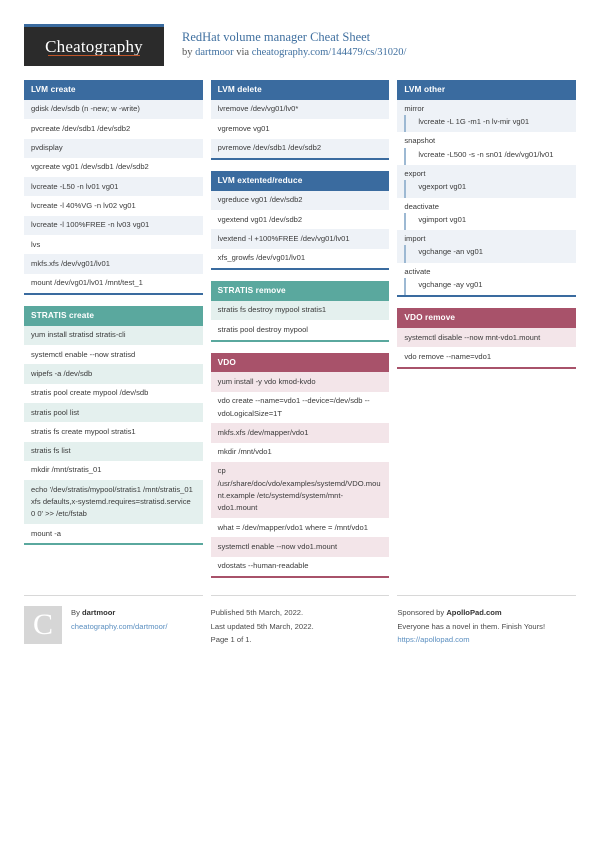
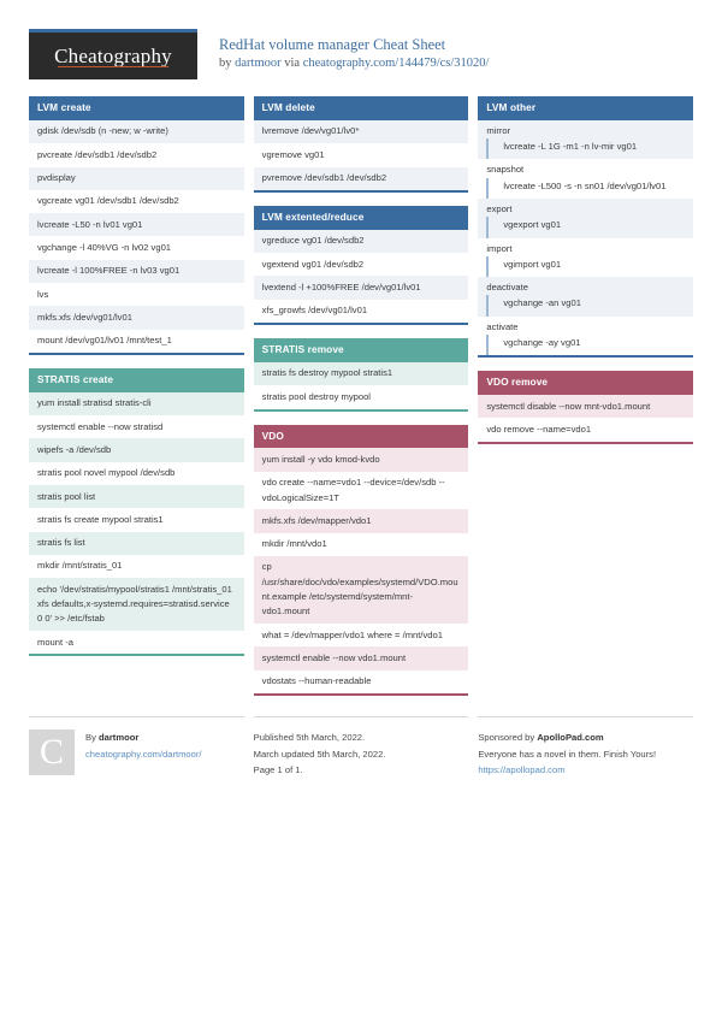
  Cheatography
  RedHat volume manager Cheat Sheet
  by dartmoor via cheatography.com/144479/cs/31020/
  LVM create
  gdisk /dev/sdb (n -new; w -write)
  pvcreate /dev/sdb1 /dev/sdb2
  pvdisplay
  vgcreate vg01 /dev/sdb1 /dev/sdb2
  lvcreate -L50 -n lv01 vg01
- lvcreate -l 40%VG -n lv02 vg01
+ vgchange -l 40%VG -n lv02 vg01
  lvcreate -l 100%FREE -n lv03 vg01
  lvs
  mkfs.xfs /dev/vg01/lv01
  mount /dev/vg01/lv01 /mnt/test_1
  STRATIS create
  yum install stratisd stratis-cli
  systemctl enable --now stratisd
  wipefs -a /dev/sdb
- stratis pool create mypool /dev/sdb
+ stratis pool novel mypool /dev/sdb
  stratis pool list
  stratis fs create mypool stratis1
  stratis fs list
  mkdir /mnt/stratis_01
  echo '/dev/stratis/mypool/stratis1 /mnt/stratis_01 xfs defaults,x-systemd.requires=stratisd.service 0 0' >> /etc/fstab
  mount -a
  LVM delete
  lvremove /dev/vg01/lv0*
  vgremove vg01
  pvremove /dev/sdb1 /dev/sdb2
  LVM extented/reduce
  vgreduce vg01 /dev/sdb2
  vgextend vg01 /dev/sdb2
  lvextend -l +100%FREE /dev/vg01/lv01
  xfs_growfs /dev/vg01/lv01
  STRATIS remove
  stratis fs destroy mypool stratis1
  stratis pool destroy mypool
  VDO
  yum install -y vdo kmod-kvdo
  vdo create --name=vdo1 --device=/dev/sdb --vdoLogicalSize=1T
  mkfs.xfs /dev/mapper/vdo1
  mkdir /mnt/vdo1
  cp /usr/share/doc/vdo/examples/systemd/VDO.mount.example /etc/systemd/system/mnt-vdo1.mount
  what = /dev/mapper/vdo1 where = /mnt/vdo1
  systemctl enable --now vdo1.mount
  vdostats --human-readable
  LVM other
  mirror
  lvcreate -L 1G -m1 -n lv-mir vg01
  snapshot
  lvcreate -L500 -s -n sn01 /dev/vg01/lv01
  export
  vgexport vg01
- deactivate
+ import
  vgimport vg01
- import
+ deactivate
  vgchange -an vg01
  activate
  vgchange -ay vg01
  VDO remove
  systemctl disable --now mnt-vdo1.mount
  vdo remove --name=vdo1
  C
  By dartmoor
  cheatography.com/dartmoor/
  Published 5th March, 2022.
- Last updated 5th March, 2022.
+ March updated 5th March, 2022.
  Page 1 of 1.
  Sponsored by ApolloPad.com
  Everyone has a novel in them. Finish Yours!
  https://apollopad.com
